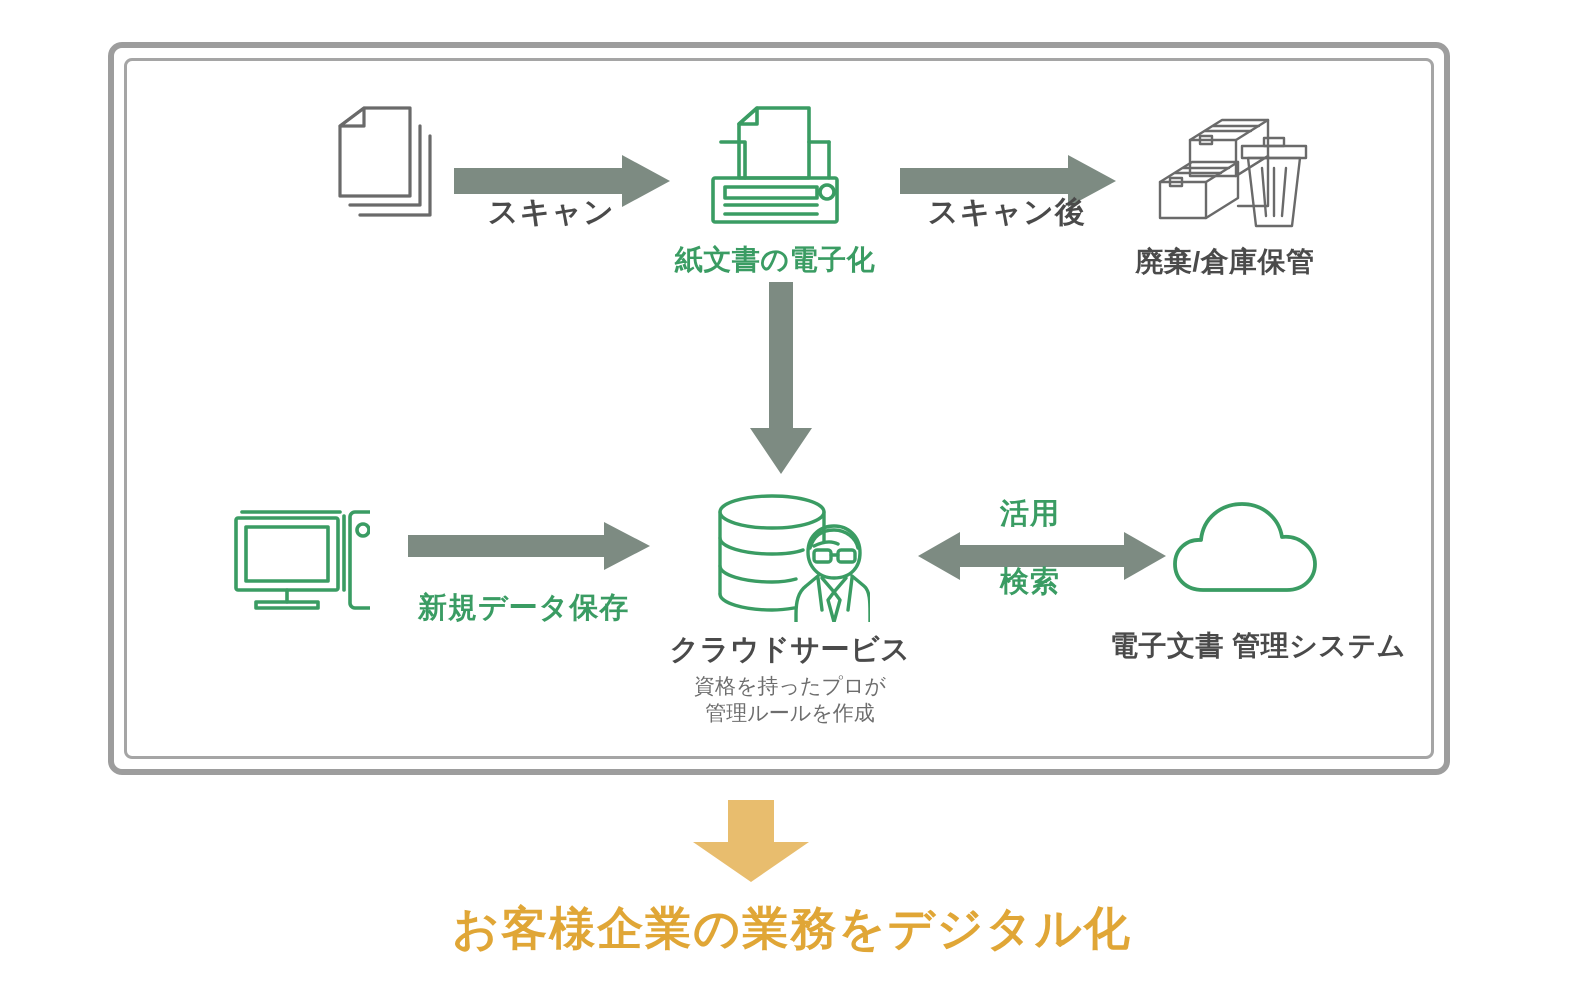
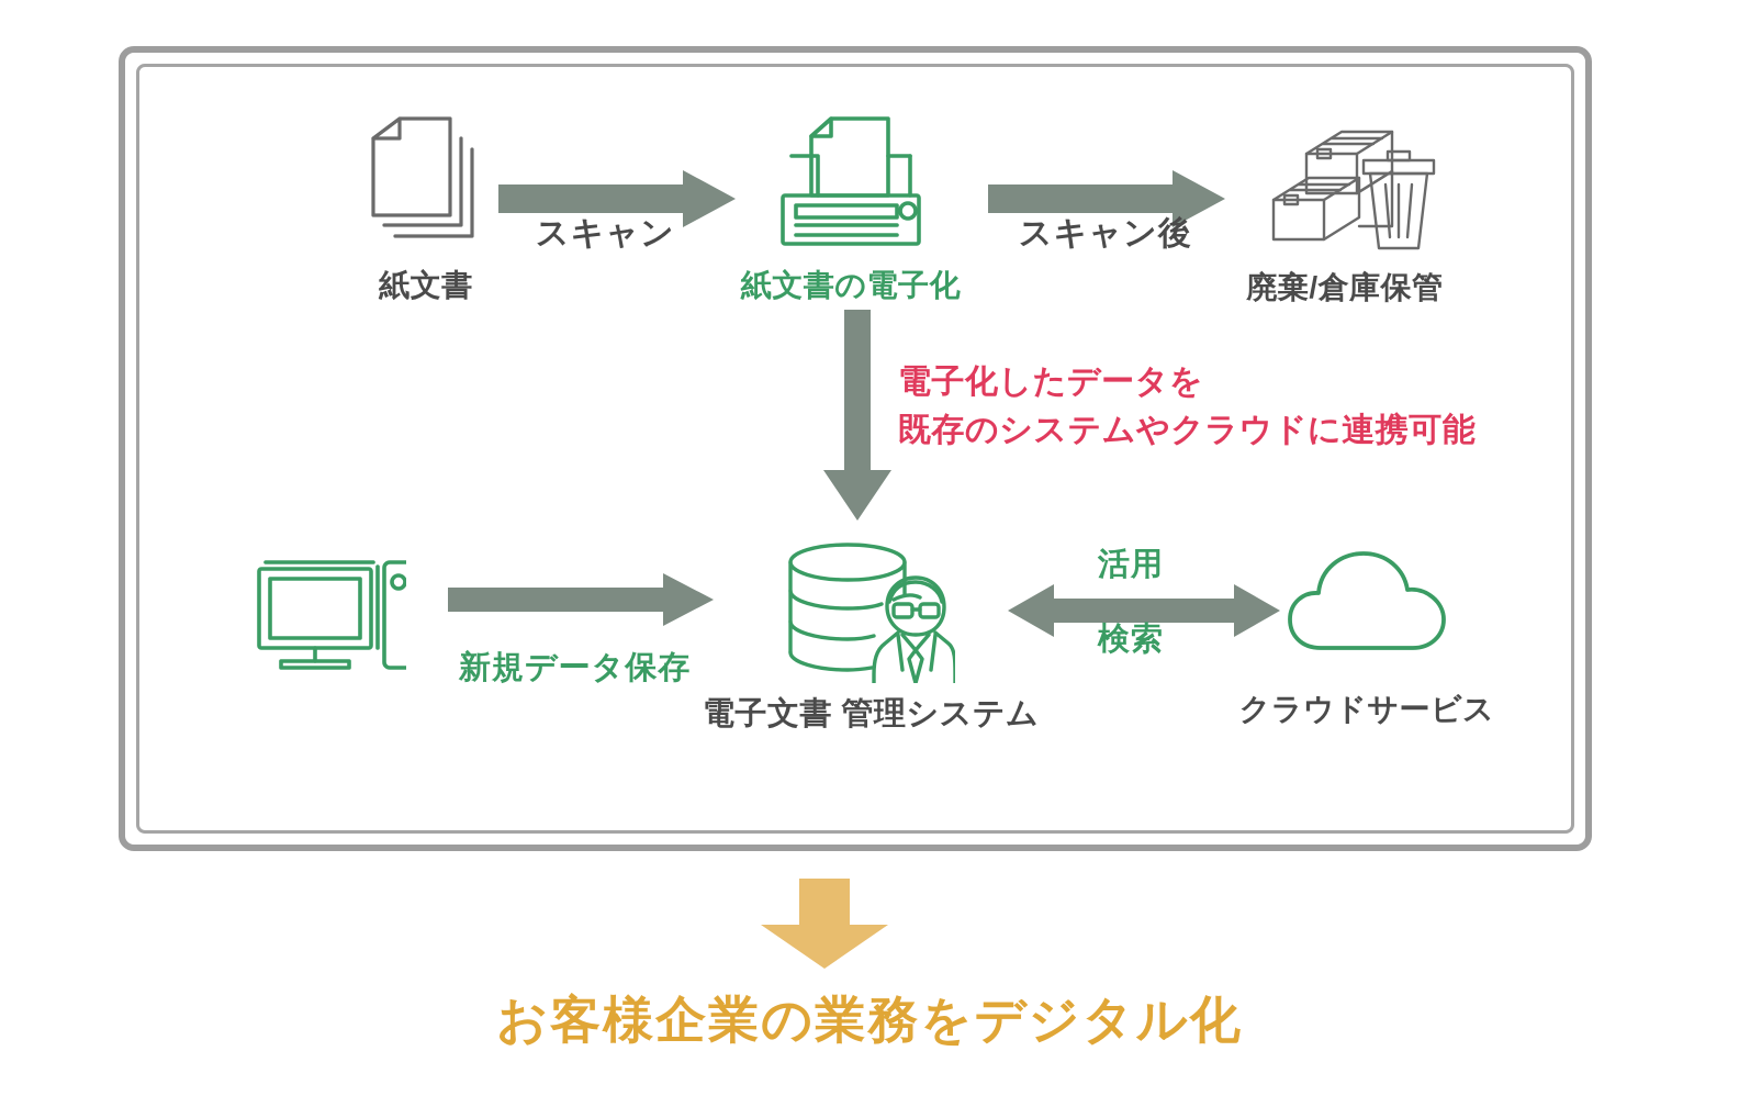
+ 紙文書
  スキャン
  紙文書の電子化
  スキャン後
  廃棄/倉庫保管
+ 電子化したデータを
+ 既存のシステムやクラウドに連携可能
  新規データ保存
- クラウドサービス
+ 電子文書 管理システム
- 資格を持ったプロが
- 管理ルールを作成
  活用
  検索
- 電子文書 管理システム
+ クラウドサービス
  お客様企業の業務をデジタル化
